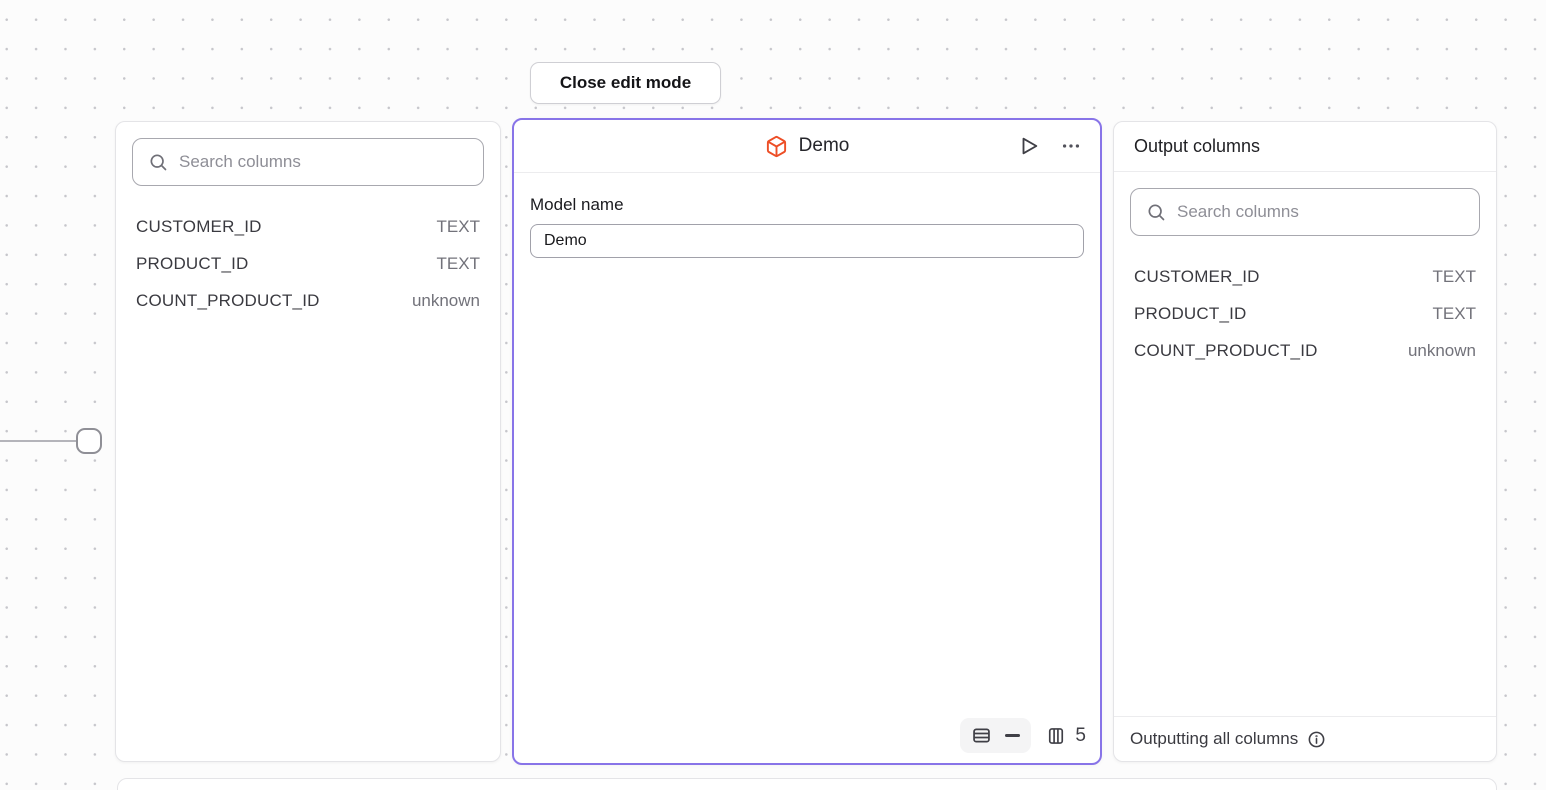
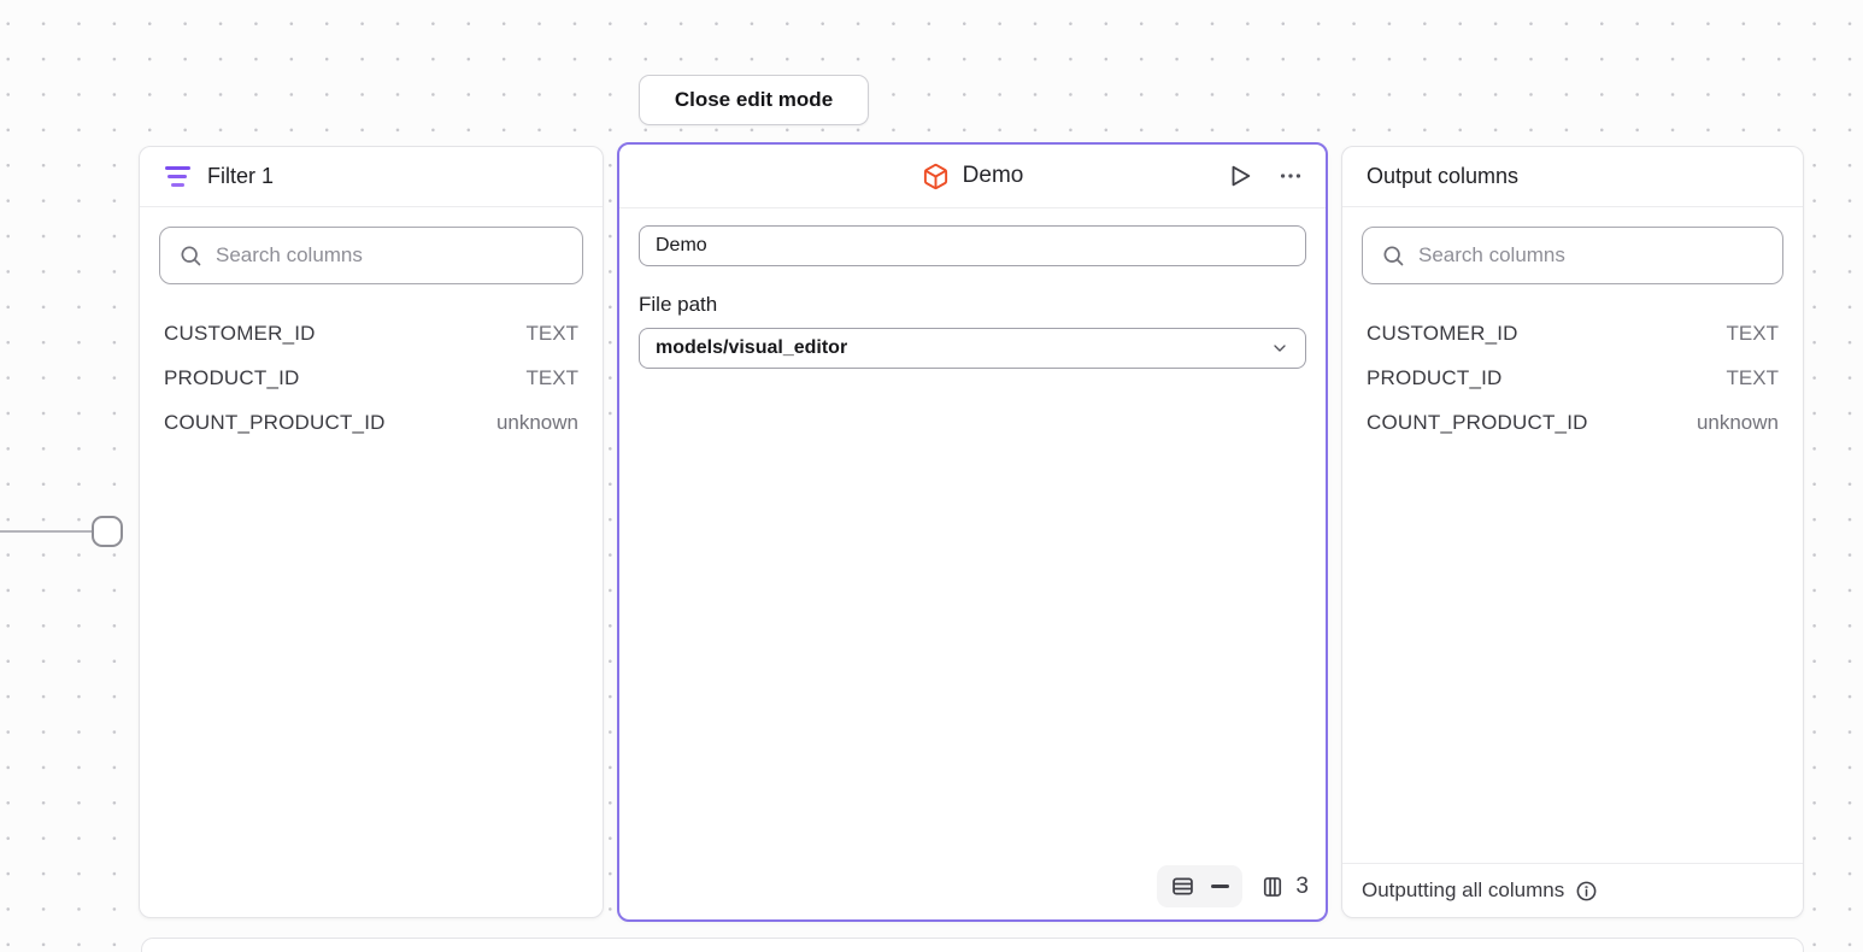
  Close edit mode
+ Filter 1
  Search columns
  CUSTOMER_ID
  TEXT
  PRODUCT_ID
  TEXT
  COUNT_PRODUCT_ID
  unknown
  Demo
- Model name
  Demo
+ File path
+ models/visual_editor
- 5
+ 3
  Output columns
  Search columns
  CUSTOMER_ID
  TEXT
  PRODUCT_ID
  TEXT
  COUNT_PRODUCT_ID
  unknown
  Outputting all columns
